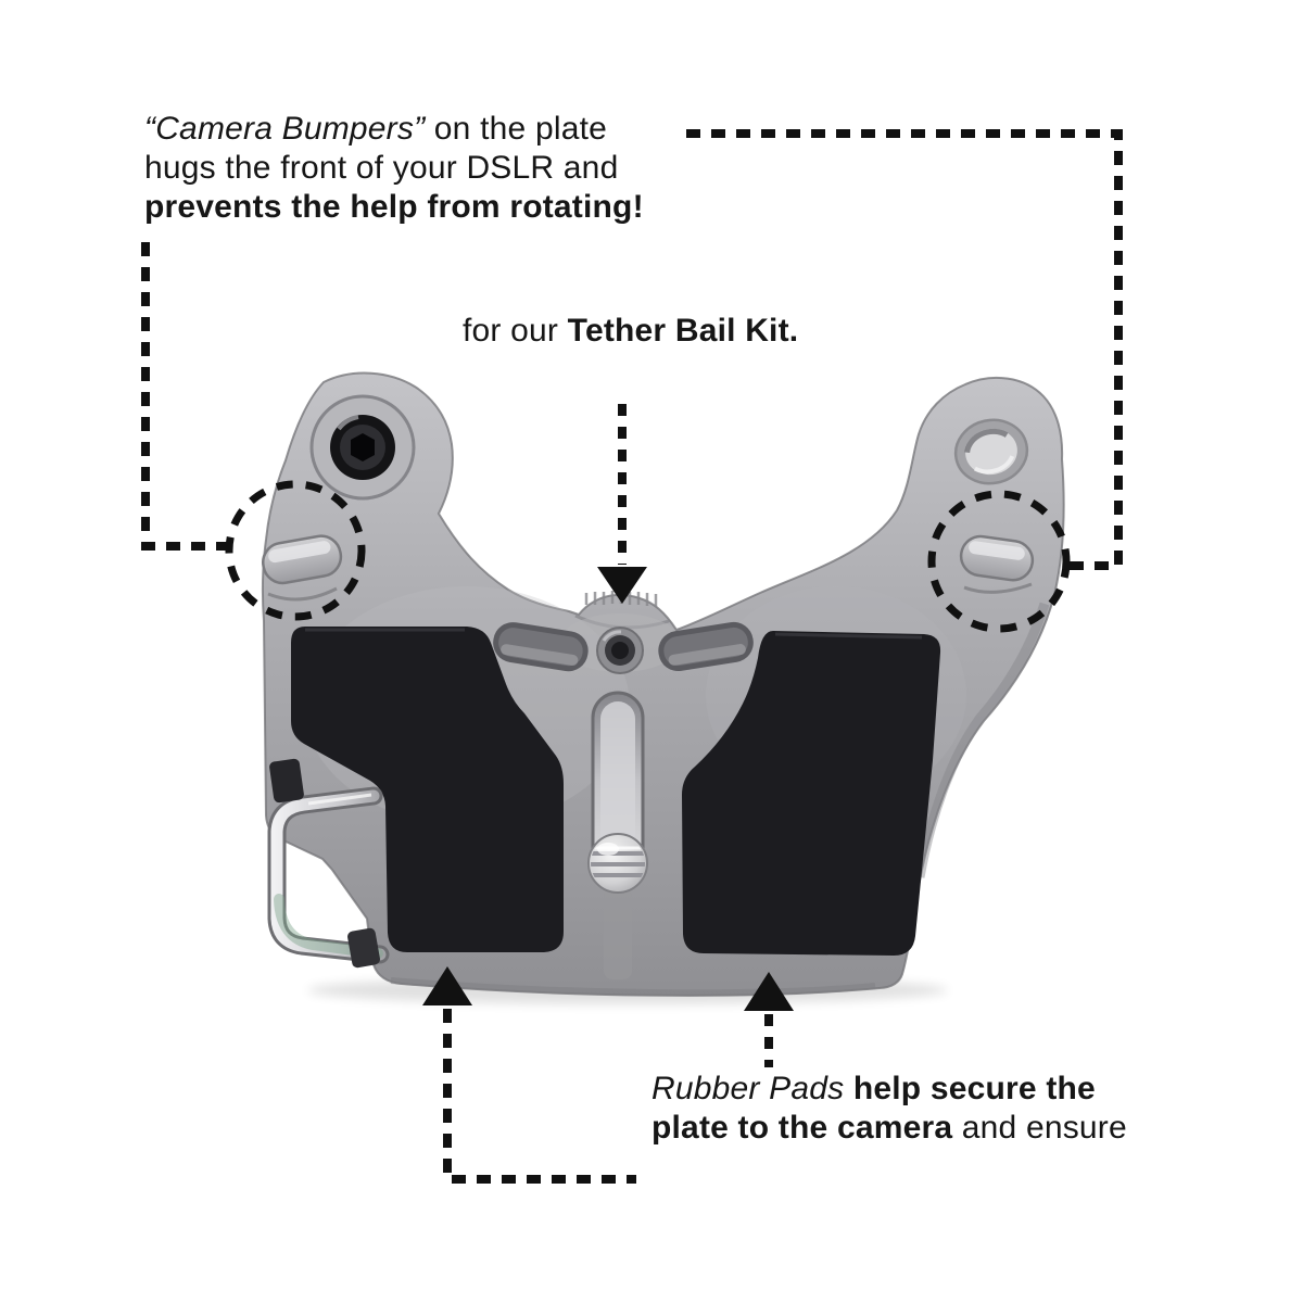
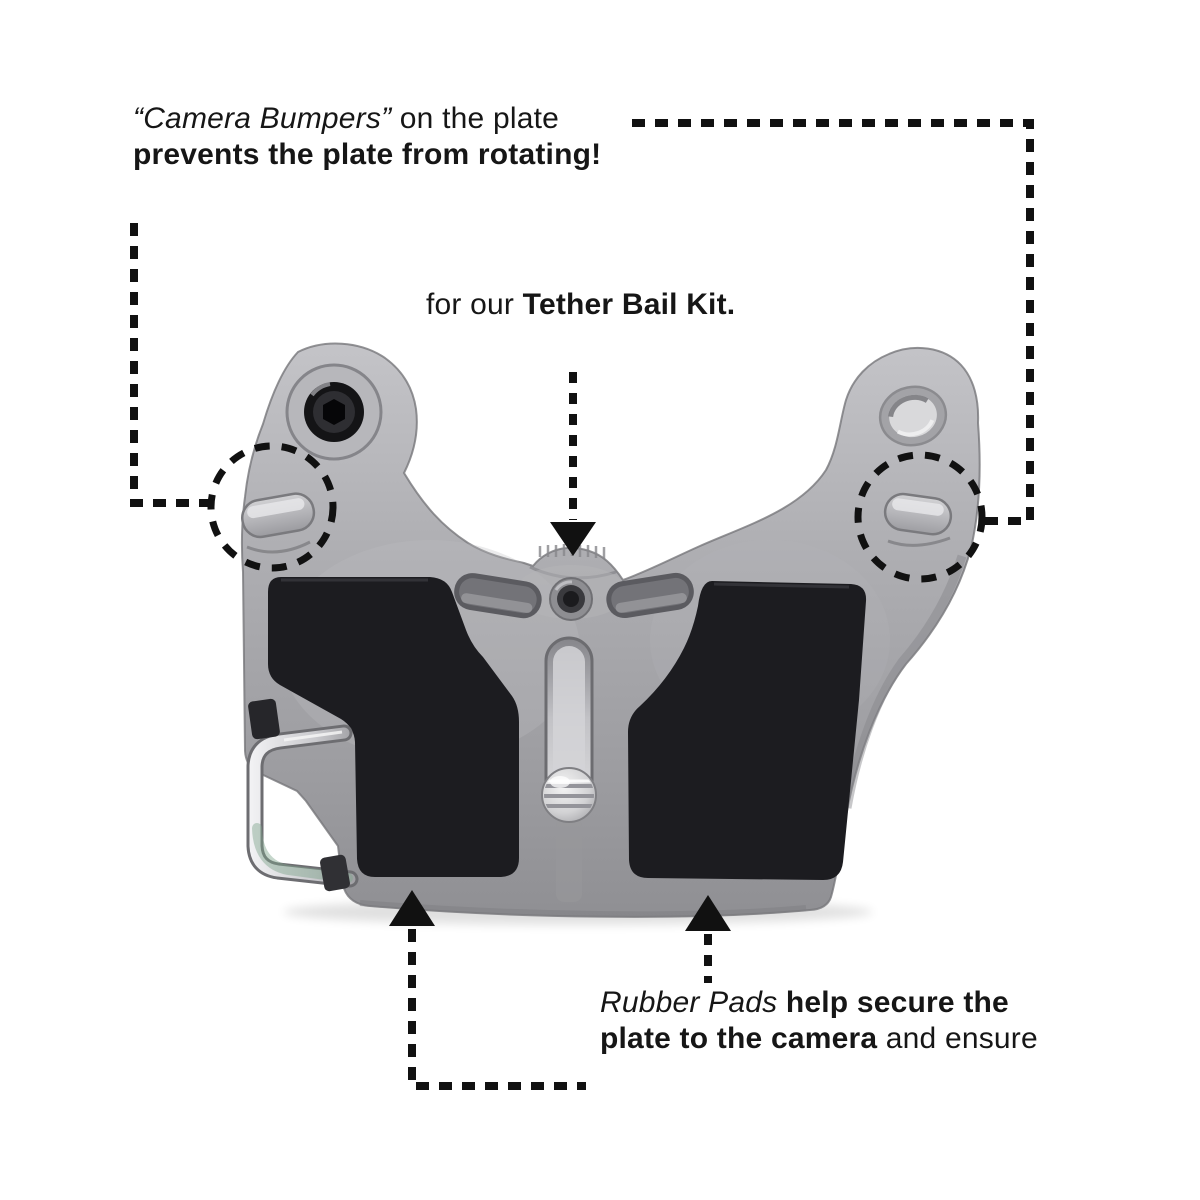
  “Camera Bumpers” on the plate
- hugs the front of your DSLR and
- prevents the help from rotating!
+ prevents the plate from rotating!
  for our Tether Bail Kit.
  Rubber Pads help secure the
  plate to the camera and ensure
